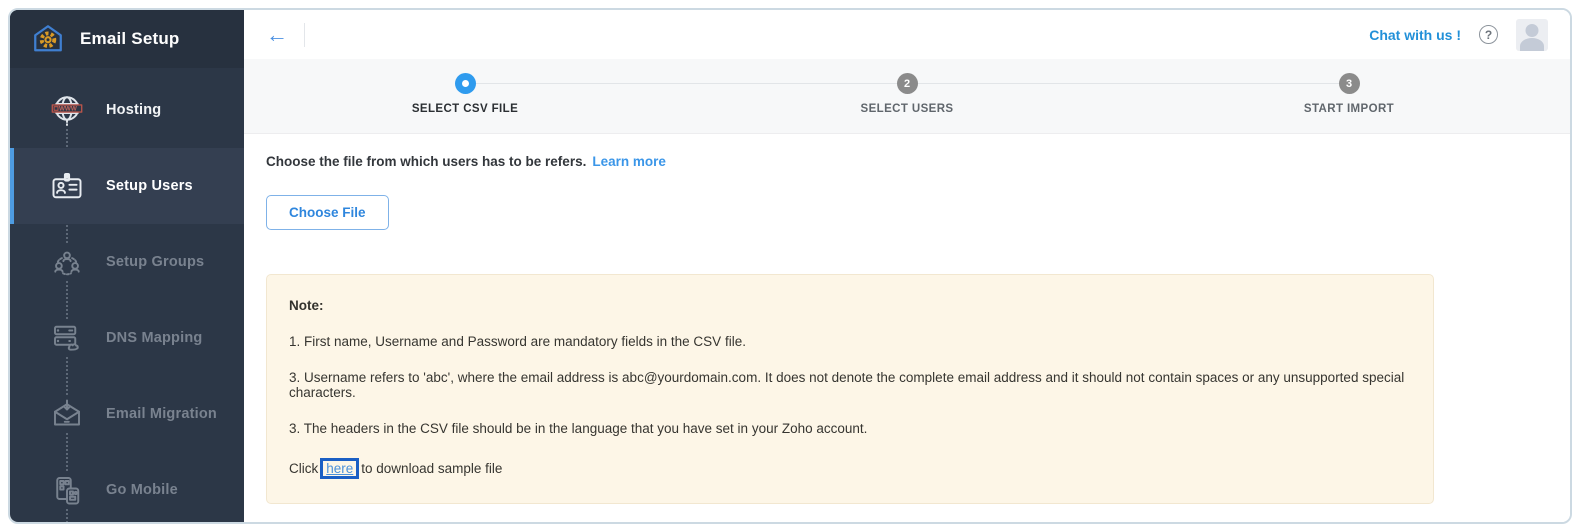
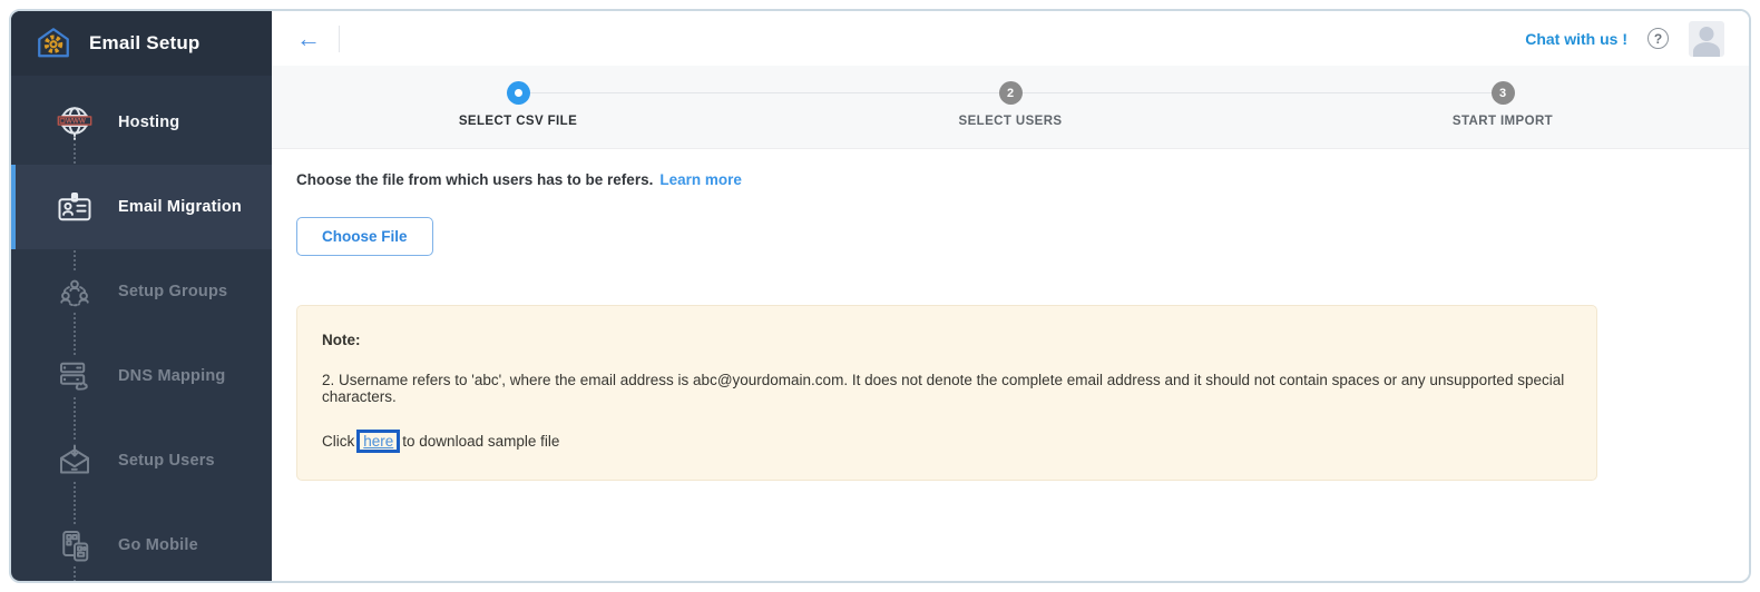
  Email Setup
  Hosting
- Setup Users
+ Email Migration
  Setup Groups
  DNS Mapping
- Email Migration
+ Setup Users
  Go Mobile
  ←
  Chat with us !
  ?
  SELECT CSV FILE
  2
  SELECT USERS
  3
  START IMPORT
  Choose the file from which users has to be refers. Learn more
  Choose File
  Note:
- 1. First name, Username and Password are mandatory fields in the CSV file.
- 3. Username refers to 'abc', where the email address is abc@yourdomain.com. It does not denote the complete email address and it should not contain spaces or any unsupported special characters.
+ 2. Username refers to 'abc', where the email address is abc@yourdomain.com. It does not denote the complete email address and it should not contain spaces or any unsupported special characters.
- 3. The headers in the CSV file should be in the language that you have set in your Zoho account.
  Click here to download sample file
